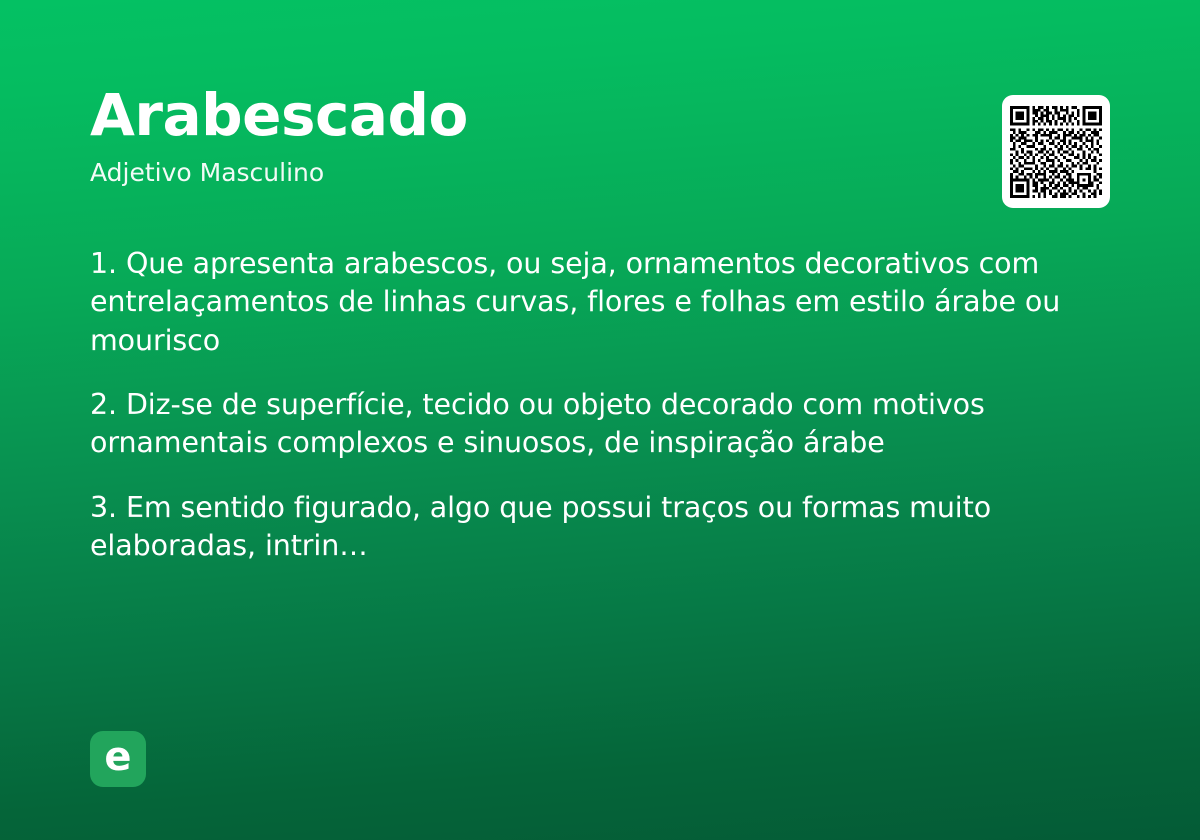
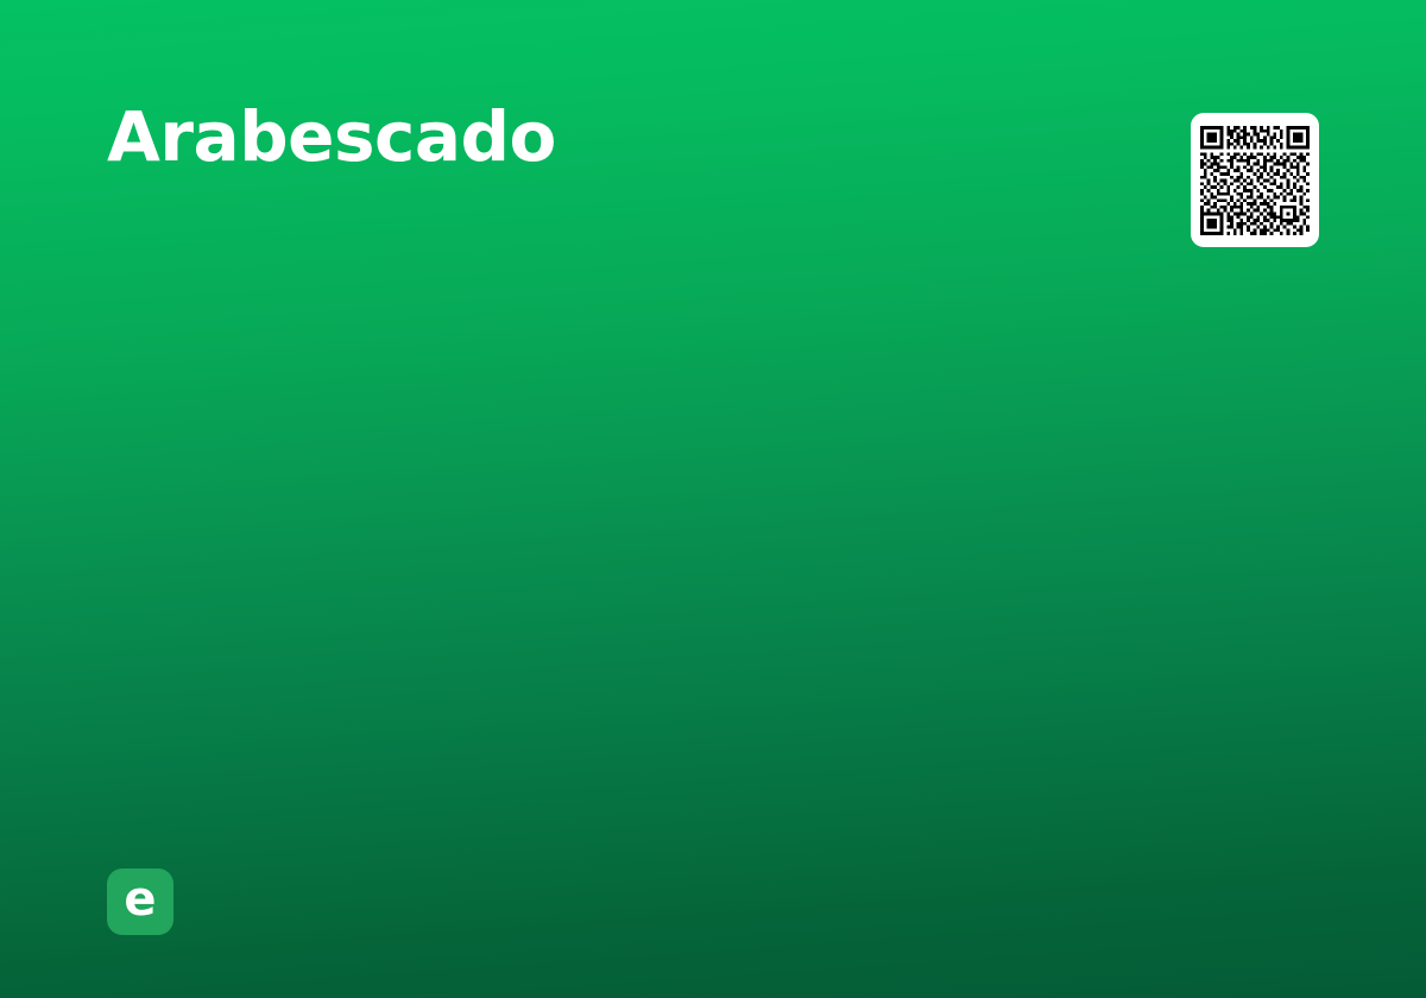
  Arabescado
- Adjetivo Masculino
- 1. Que apresenta arabescos, ou seja, ornamentos decorativos com entrelaçamentos de linhas curvas, flores e folhas em estilo árabe ou mourisco
- 2. Diz-se de superfície, tecido ou objeto decorado com motivos ornamentais complexos e sinuosos, de inspiração árabe
- 3. Em sentido figurado, algo que possui traços ou formas muito elaboradas, intrin…
  e
